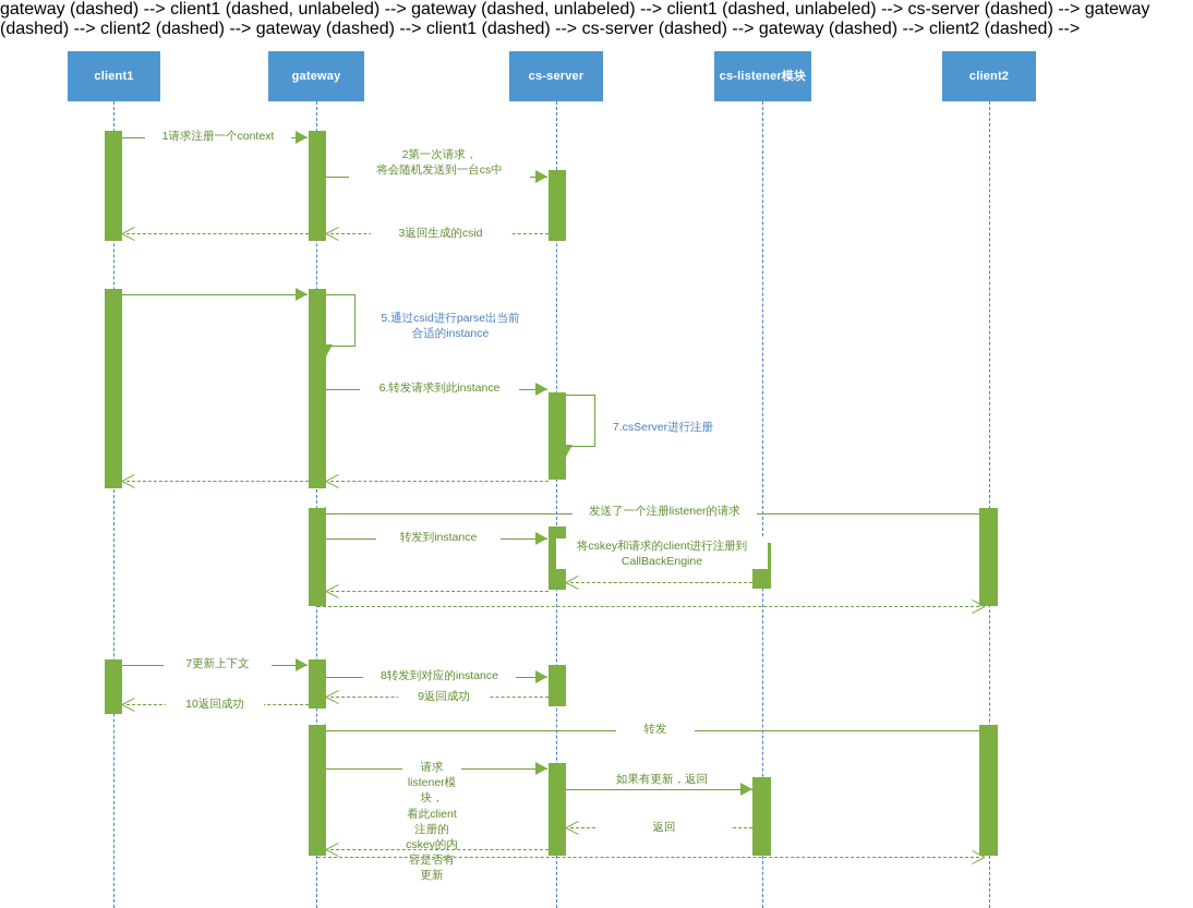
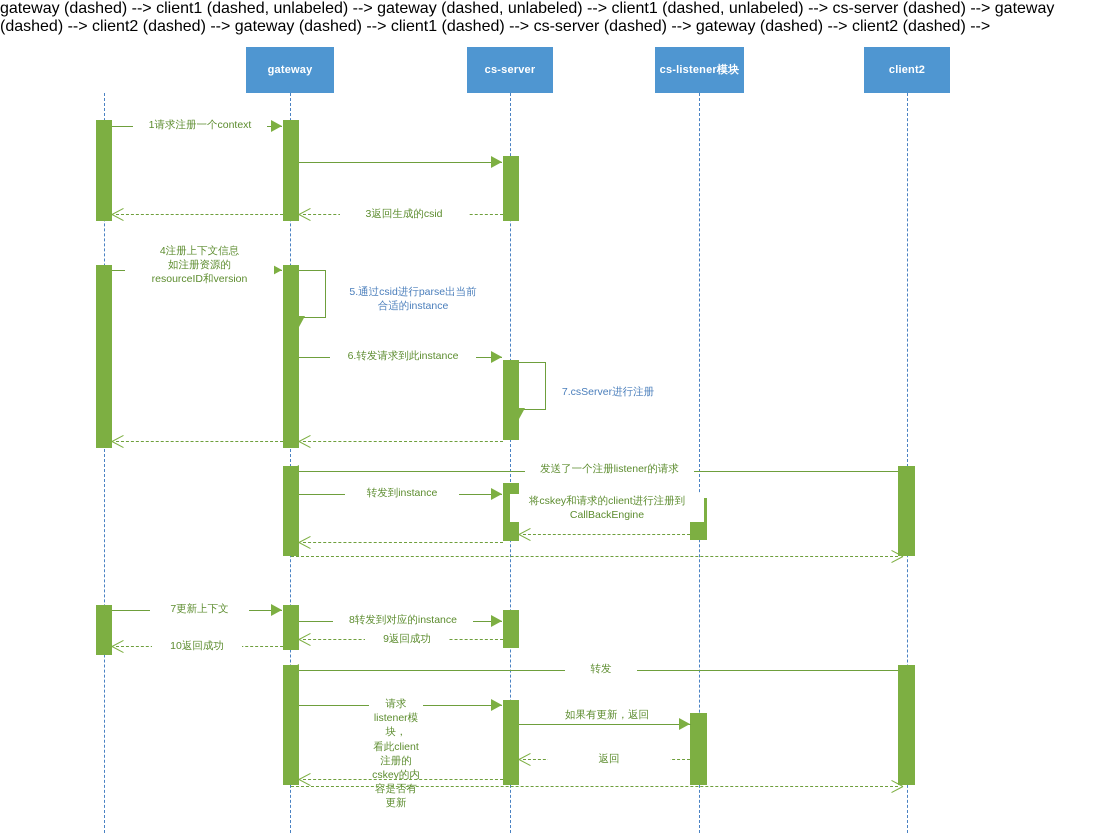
- client1
  gateway
  cs-server
  cs-listener模块
  client2
  1请求注册一个context
- 2第一次请求，
- 将会随机发送到一台cs中
  gateway (dashed) -->
  3返回生成的csid
  client1 (dashed, unlabeled) -->
+ 4注册上下文信息
+ 如注册资源的
+ resourceID和version
  5.通过csid进行parse出当前
  合适的instance
  6.转发请求到此instance
  7.csServer进行注册
  gateway (dashed, unlabeled) --> client1 (dashed, unlabeled) -->
  发送了一个注册listener的请求
  转发到instance
  将cskey和请求的client进行注册到
  CallBackEngine
  cs-server (dashed) --> gateway (dashed) --> client2 (dashed) -->
  7更新上下文
  8转发到对应的instance
  gateway (dashed) -->
  9返回成功
  client1 (dashed) -->
  10返回成功
  转发
  请求listener模块，
  看此client注册的cskey的内容是否有更新
  如果有更新，返回
  cs-server (dashed) -->
  返回
  gateway (dashed) --> client2 (dashed) -->
